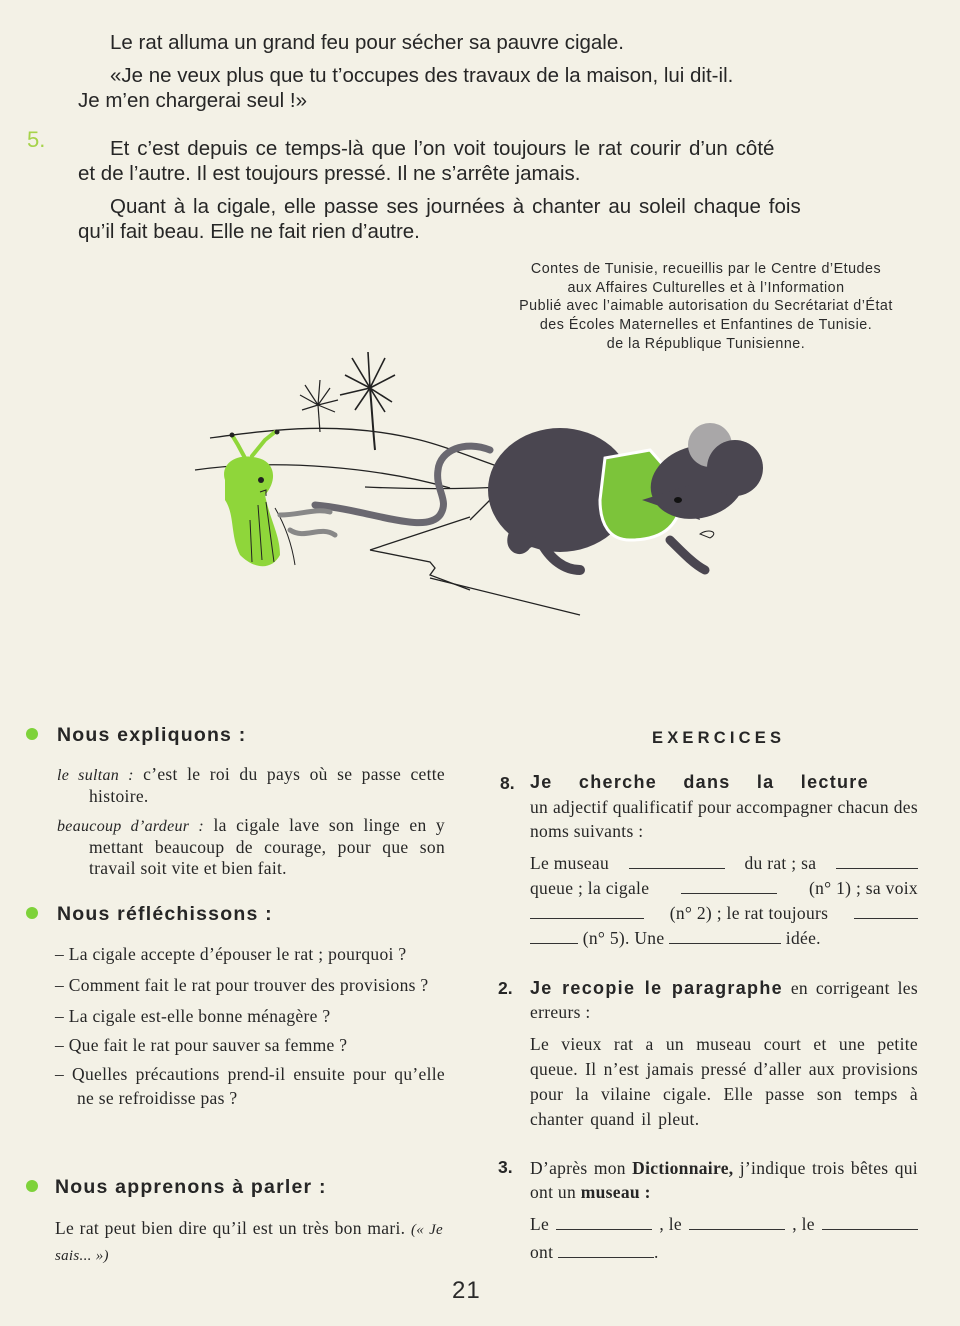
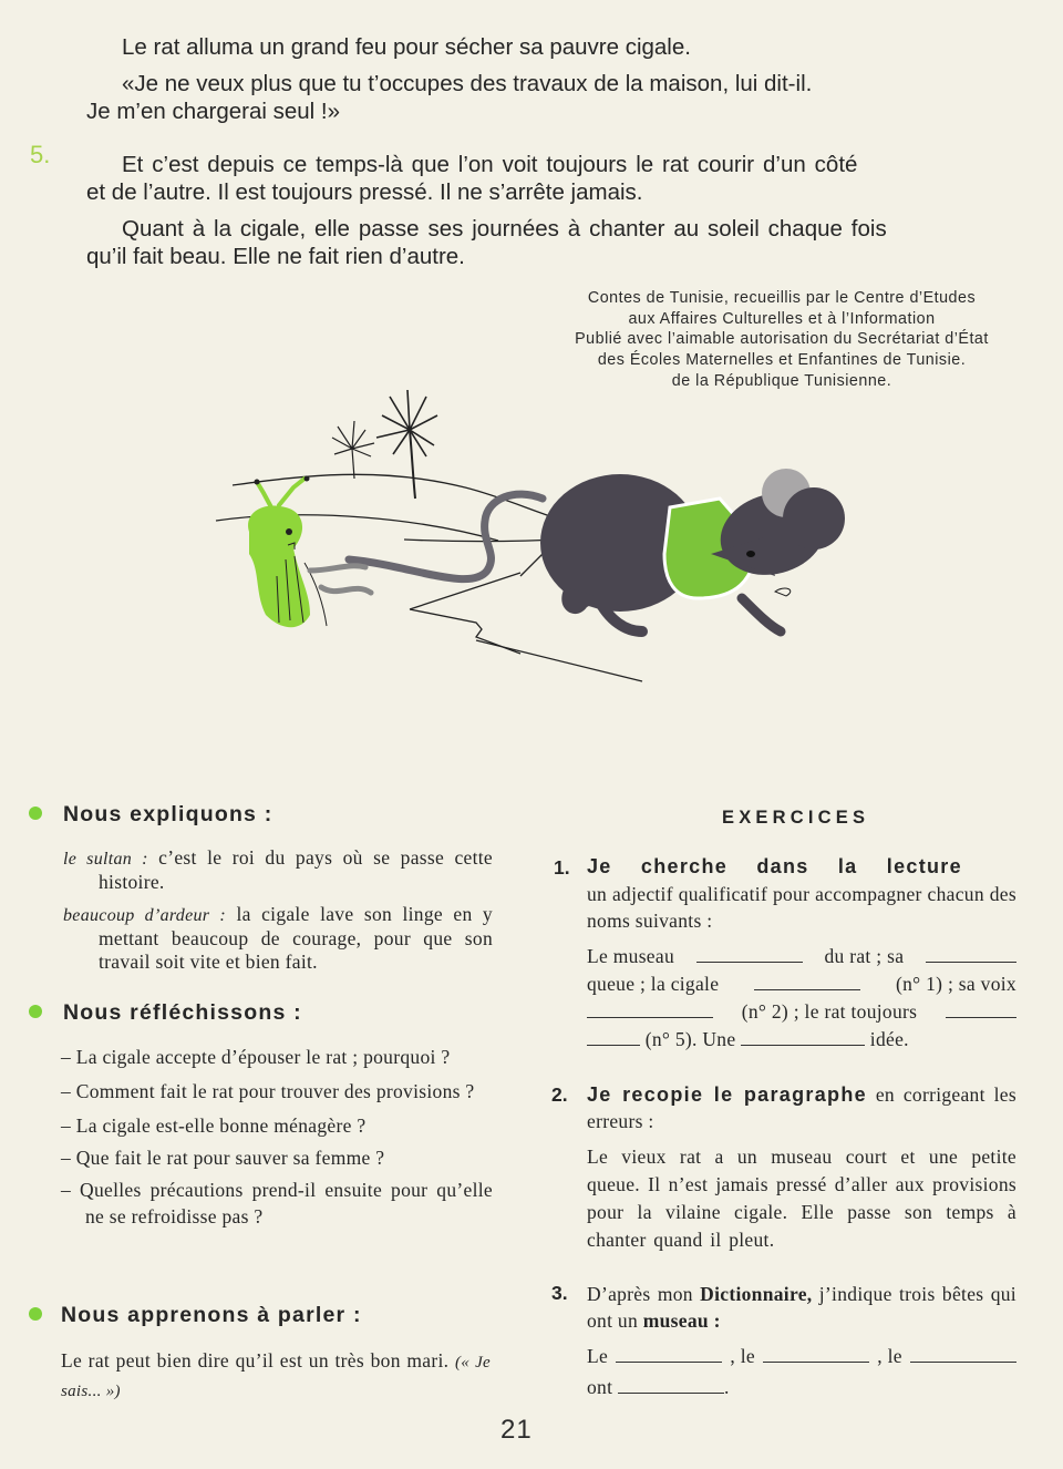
  5.
  Le rat alluma un grand feu pour sécher sa pauvre cigale.
  «Je ne veux plus que tu t’occupes des travaux de la maison, lui dit-il.
  Je m’en chargerai seul !»
  Et c’est depuis ce temps-là que l’on voit toujours le rat courir d’un côté
  et de l’autre. Il est toujours pressé. Il ne s’arrête jamais.
  Quant à la cigale, elle passe ses journées à chanter au soleil chaque fois
  qu’il fait beau. Elle ne fait rien d’autre.
  Contes de Tunisie, recueillis par le Centre d’Etudes
  aux Affaires Culturelles et à l’Information
  Publié avec l’aimable autorisation du Secrétariat d’État
  des Écoles Maternelles et Enfantines de Tunisie.
  de la République Tunisienne.
  Nous expliquons :
  le sultan : c’est le roi du pays où se passe cette histoire.
  beaucoup d’ardeur : la cigale lave son linge en y mettant beaucoup de courage, pour que son travail soit vite et bien fait.
  Nous réfléchissons :
  – La cigale accepte d’épouser le rat ; pourquoi ?
  – Comment fait le rat pour trouver des provisions ?
  – La cigale est-elle bonne ménagère ?
  – Que fait le rat pour sauver sa femme ?
  – Quelles précautions prend-il ensuite pour qu’elle ne se refroidisse pas ?
  Nous apprenons à parler :
  Le rat peut bien dire qu’il est un très bon mari. (« Je sais... »)
  EXERCICES
- 8.
+ 1.
  Je cherche dans la lecture
  un adjectif qualificatif pour accompagner chacun des noms suivants :
  Le museau
  du rat ; sa
  queue ; la cigale
  (n° 1) ; sa voix
  (n° 2) ; le rat toujours
  (n° 5). Une idée.
  2.
  Je recopie le paragraphe en corrigeant les erreurs :
  Le vieux rat a un museau court et une petite queue. Il n’est jamais pressé d’aller aux provisions pour la vilaine cigale. Elle passe son temps à chanter quand il pleut.
  3.
  D’après mon Dictionnaire, j’indique trois bêtes qui ont un museau :
  Le
  , le
  , le
  ont .
  21
